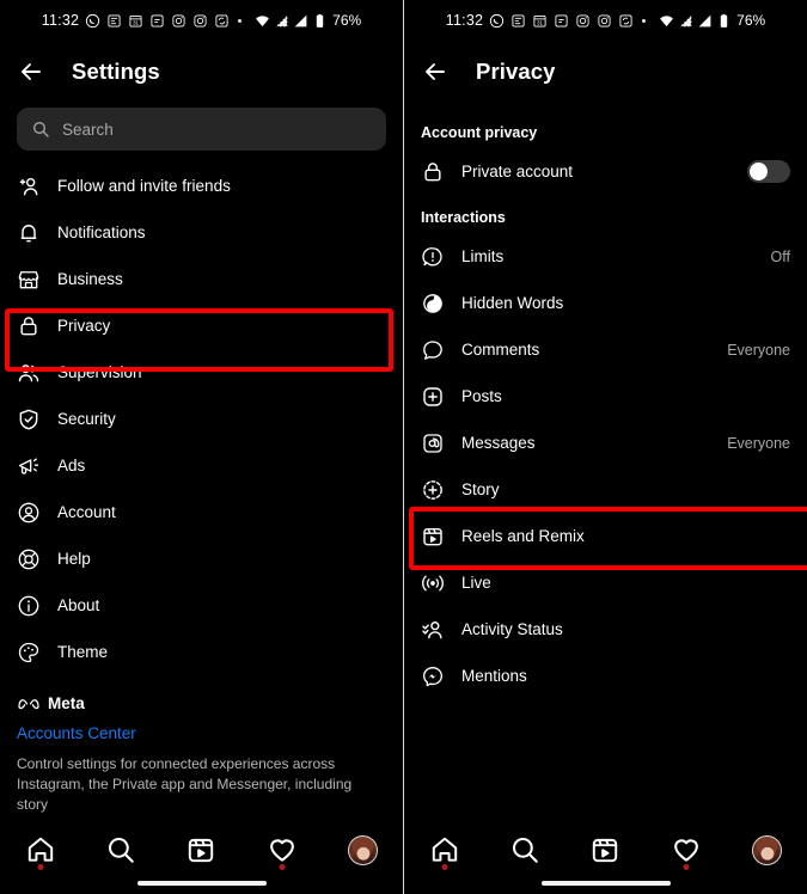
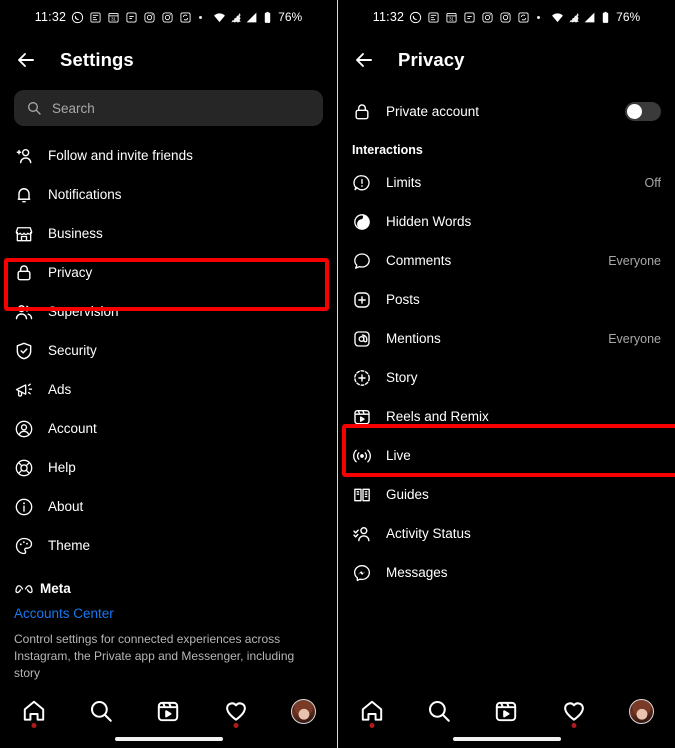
  11:32
  76%
  Settings
  Search
  Follow and invite friends
  Notifications
  Business
  Privacy
  Supervision
  Security
  Ads
  Account
  Help
  About
  Theme
  Meta
  Accounts Center
  Control settings for connected experiences across Instagram, the Private app and Messenger, including story
  11:32
  76%
  Privacy
- Account privacy
  Private account
  Interactions
  Limits
  Off
  Hidden Words
  Comments
  Everyone
  Posts
- Messages
+ Mentions
  Everyone
  Story
  Reels and Remix
  Live
+ Guides
  Activity Status
- Mentions
+ Messages
